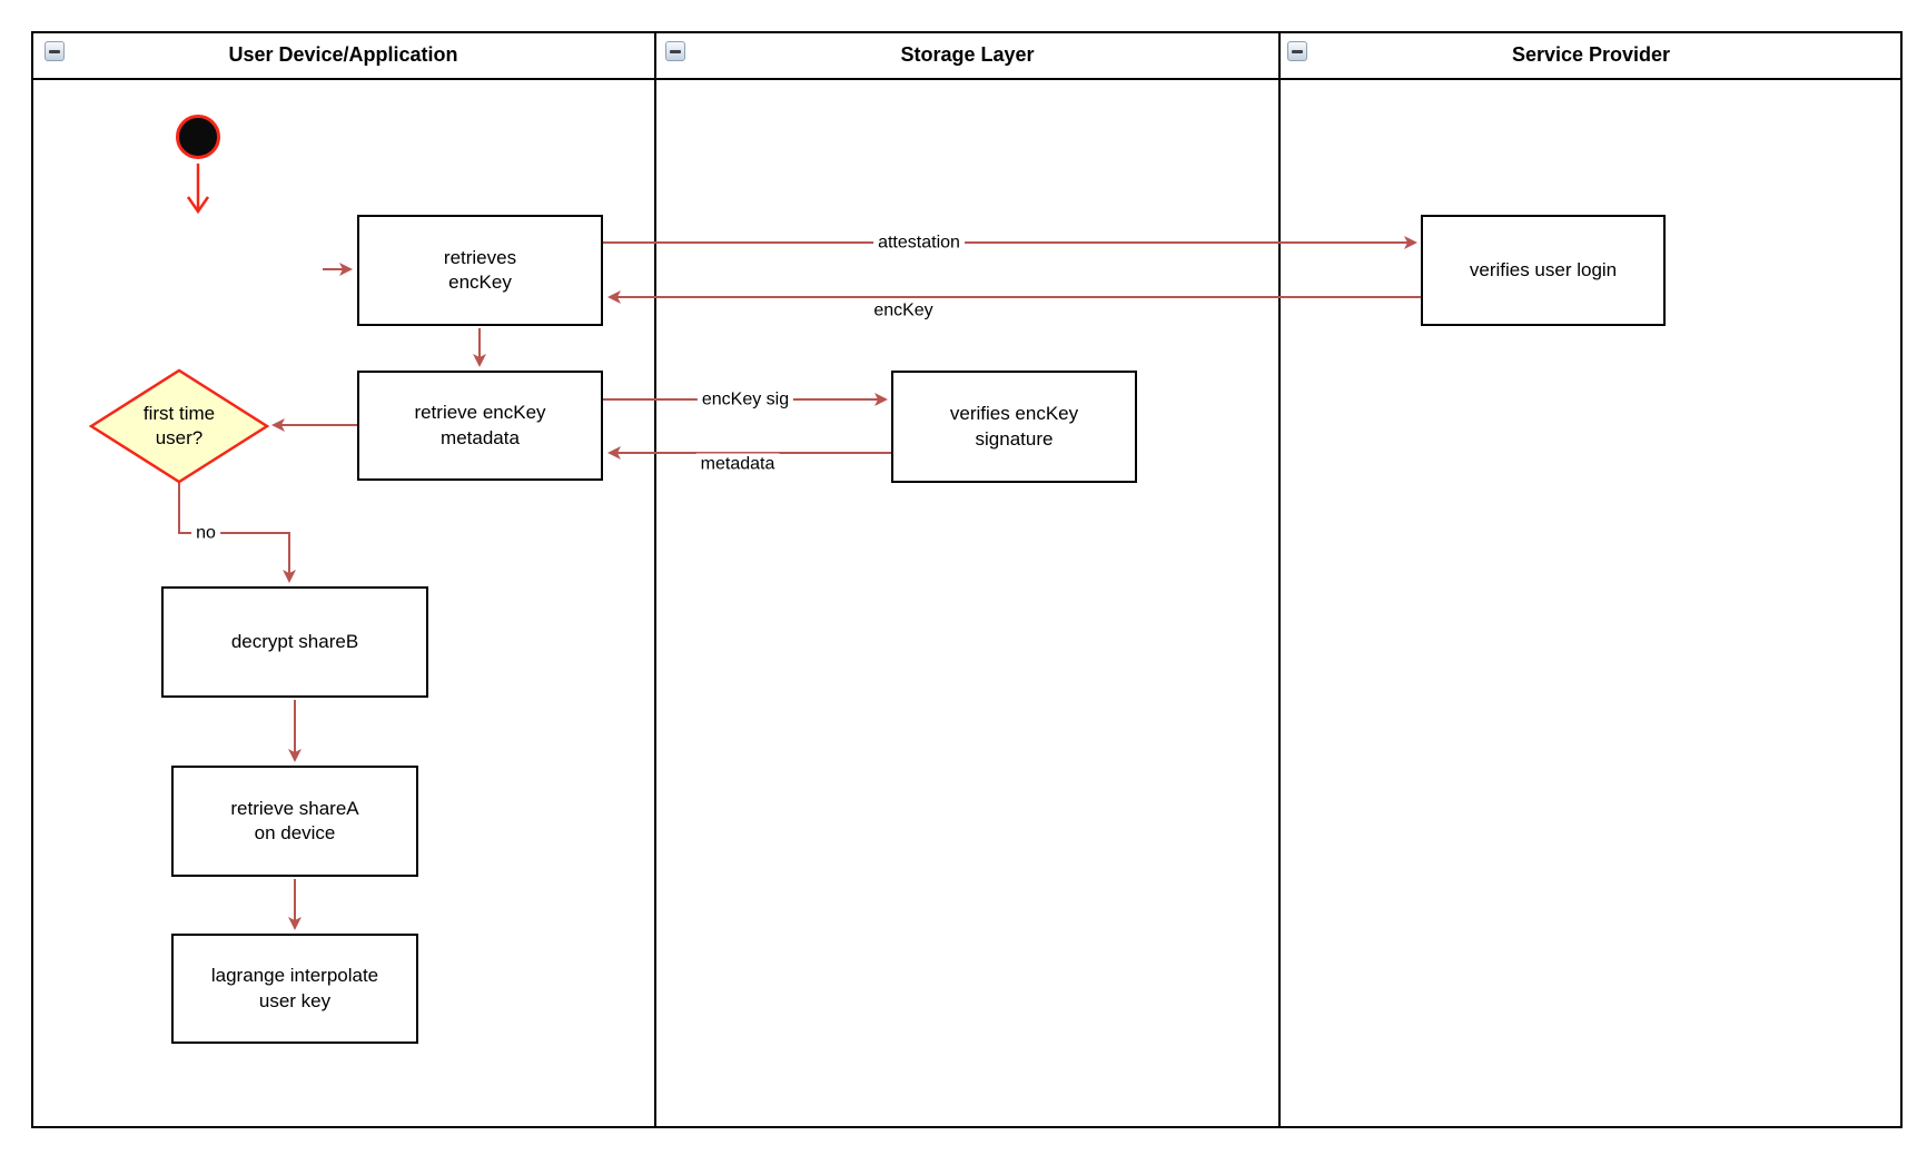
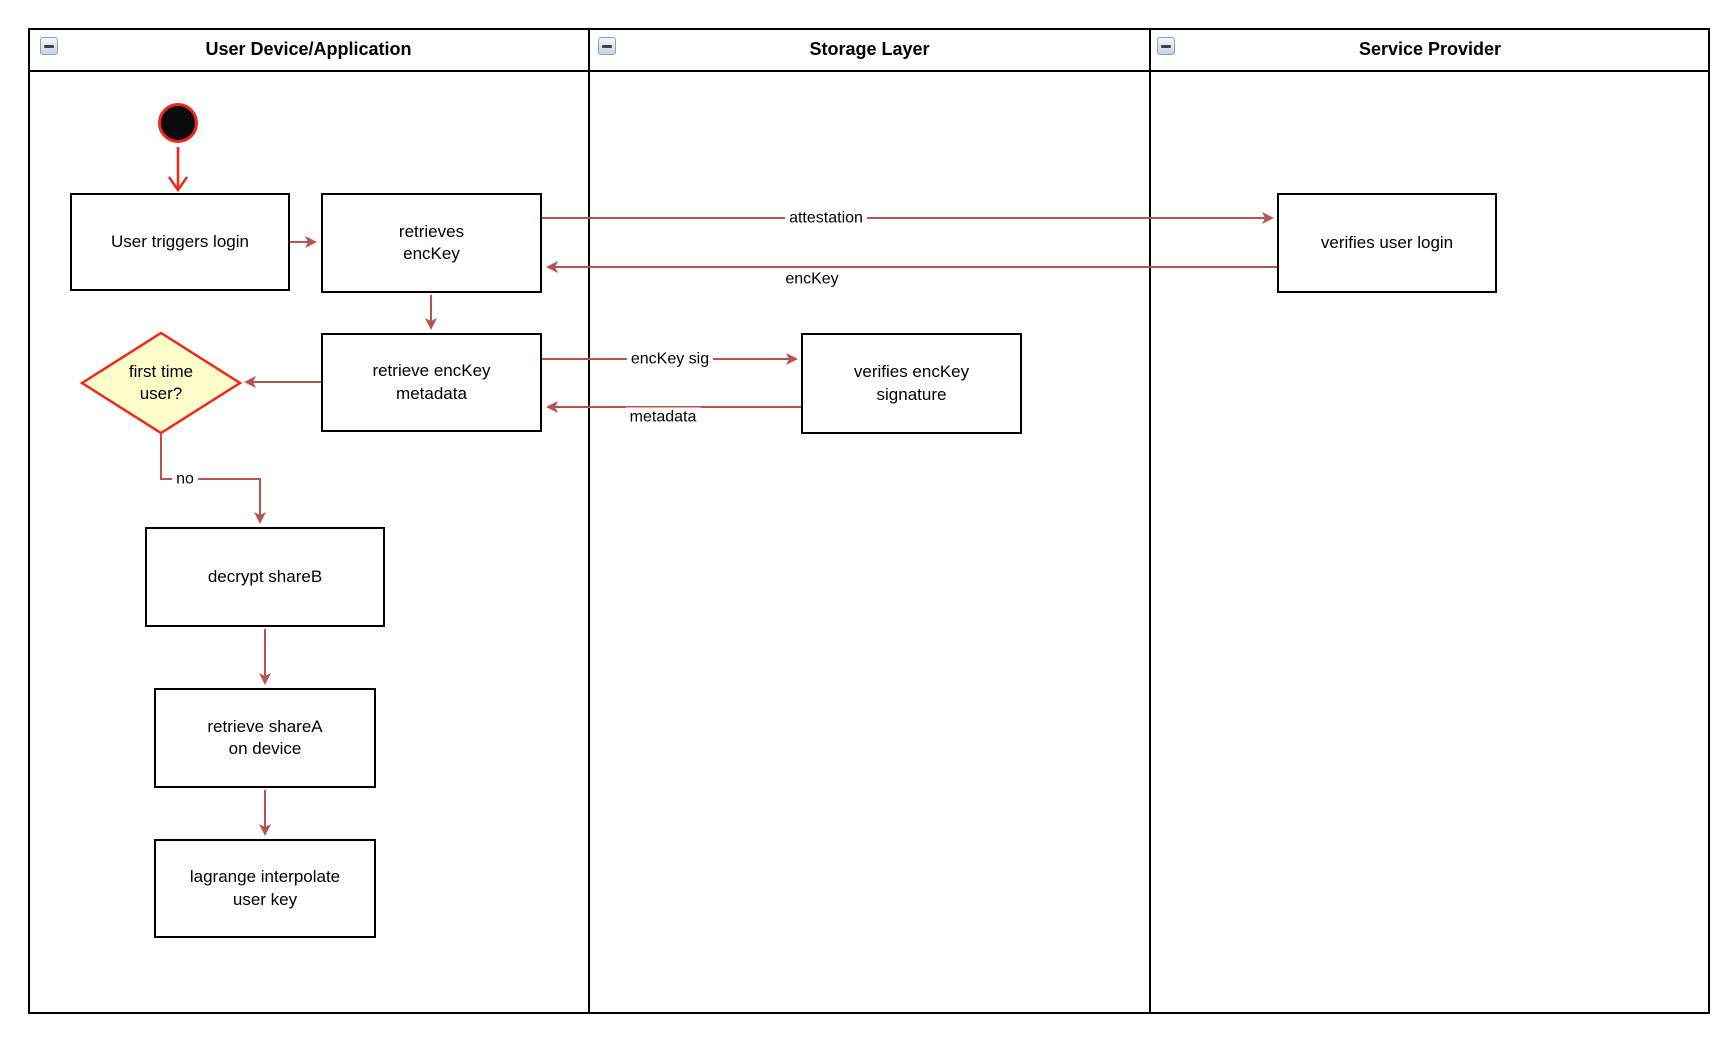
  User Device/Application
  Storage Layer
  Service Provider
+ User triggers login
  retrieves
  encKey
  retrieve encKey
  metadata
  decrypt shareB
  retrieve shareA
  on device
  lagrange interpolate
  user key
  verifies encKey
  signature
  verifies user login
  first time
  user?
  attestation
  encKey
  encKey sig
  metadata
  no
